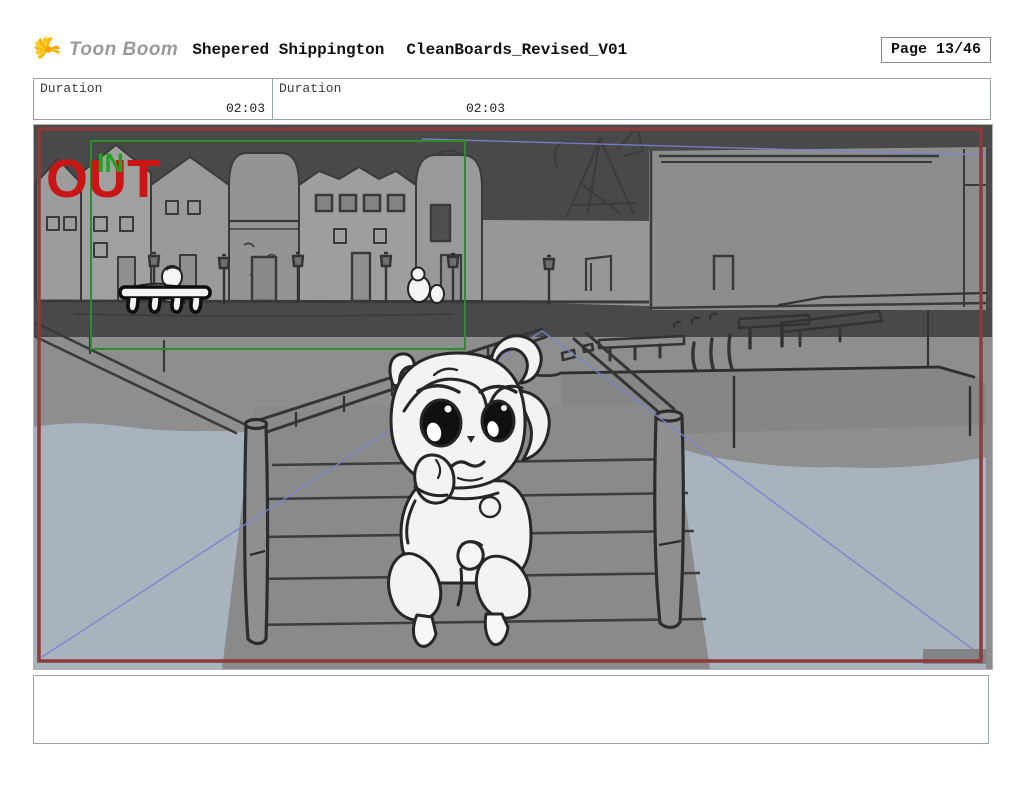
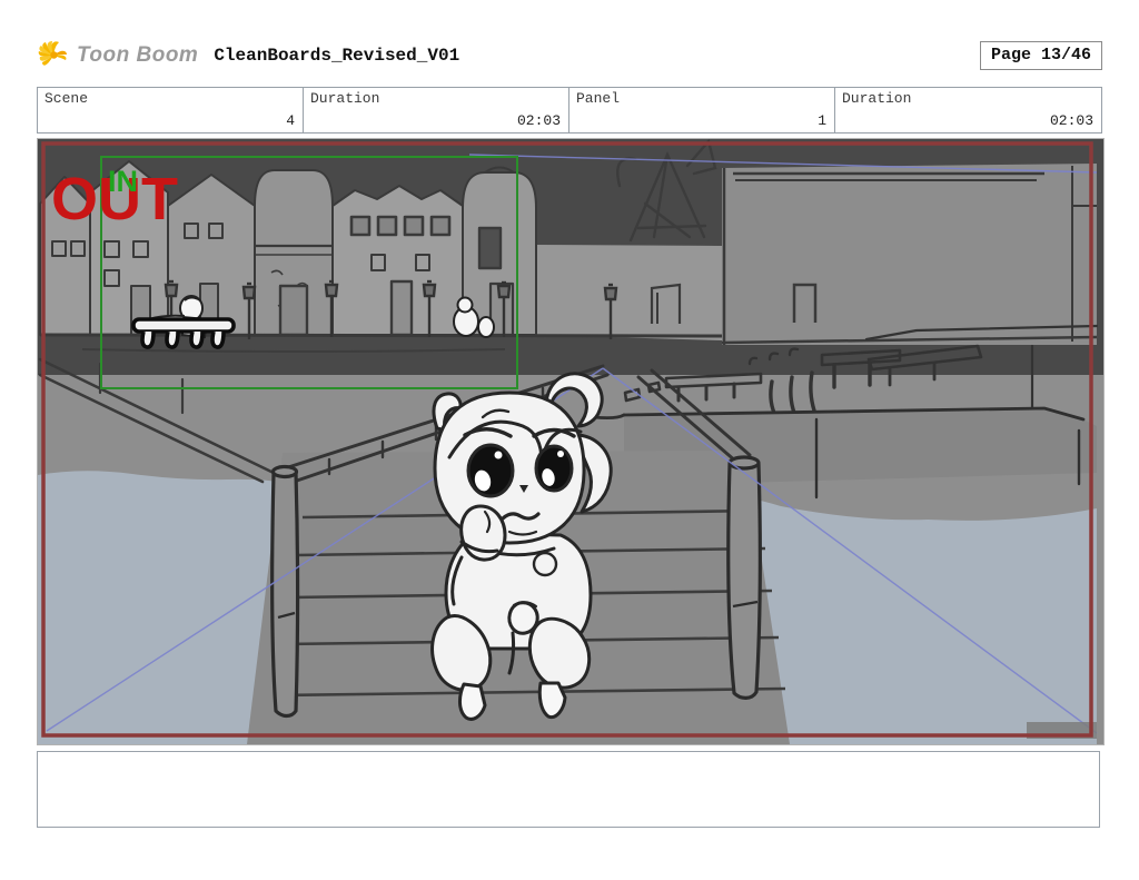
  Toon Boom
- Shepered Shippington
  CleanBoards_Revised_V01
  Page 13/46
+ Scene
+ 4
  Duration
  02:03
+ Panel
+ 1
  Duration
  02:03
  OUT
  IN
